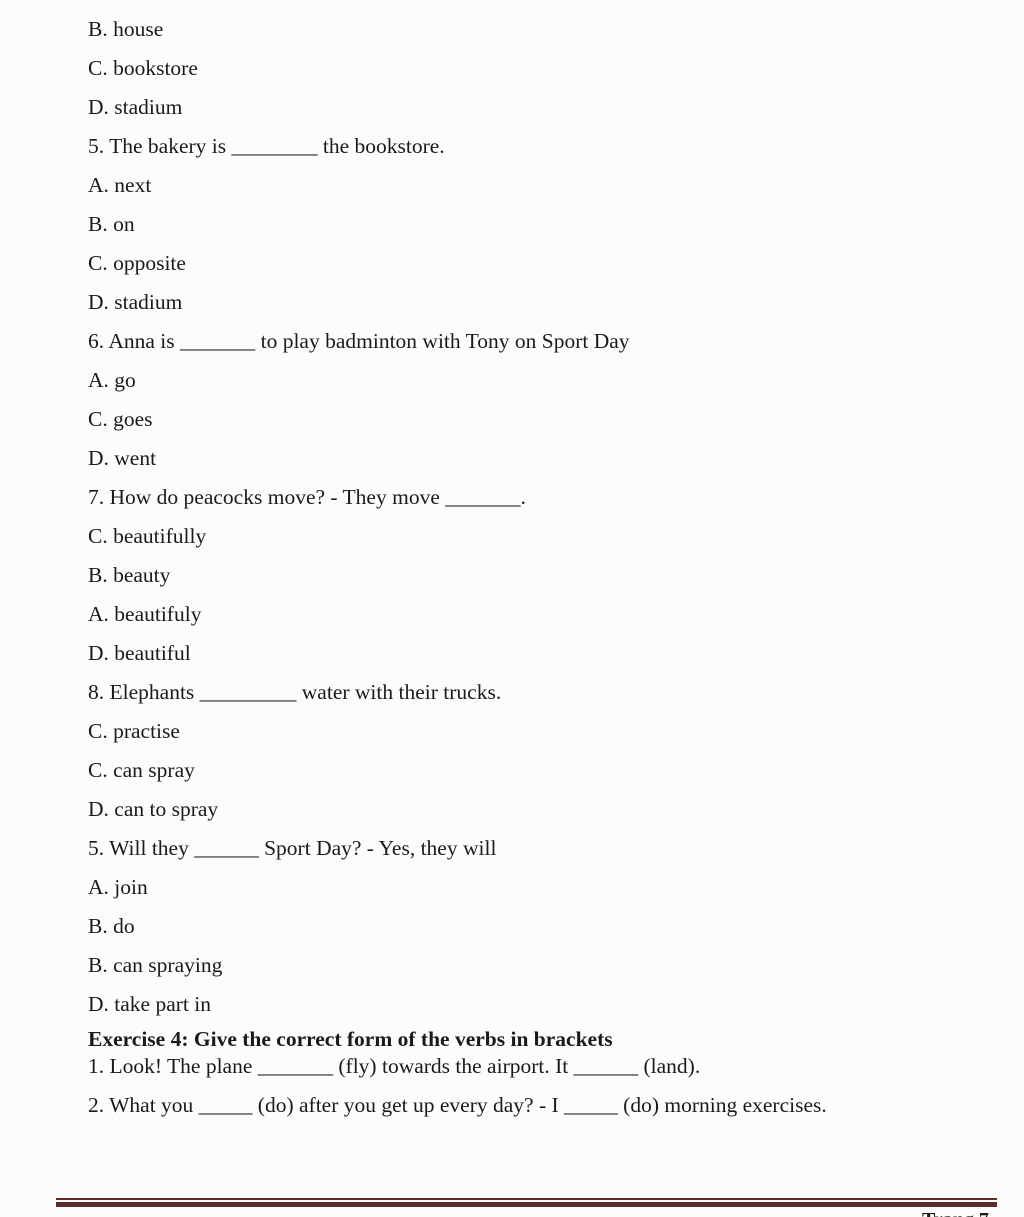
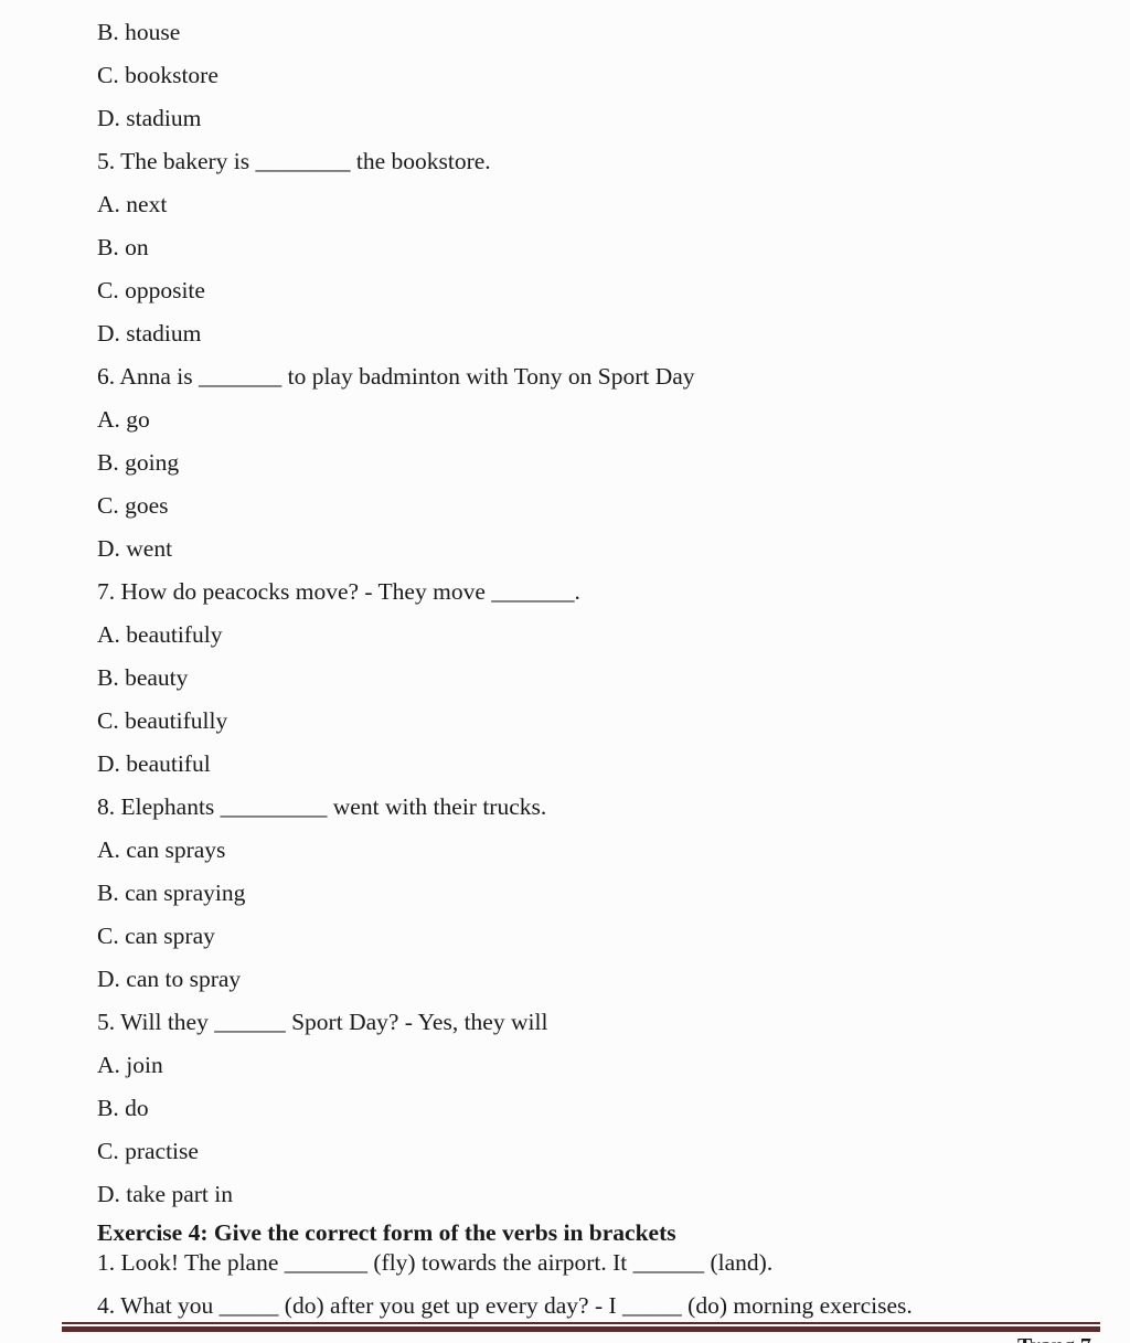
  B. house
  C. bookstore
  D. stadium
  5. The bakery is ________ the bookstore.
  A. next
  B. on
  C. opposite
  D. stadium
  6. Anna is _______ to play badminton with Tony on Sport Day
  A. go
+ B. going
  C. goes
  D. went
  7. How do peacocks move? - They move _______.
- C. beautifully
+ A. beautifuly
  B. beauty
- A. beautifuly
+ C. beautifully
  D. beautiful
- 8. Elephants _________ water with their trucks.
+ 8. Elephants _________ went with their trucks.
+ A. can sprays
- C. practise
+ B. can spraying
  C. can spray
  D. can to spray
  5. Will they ______ Sport Day? - Yes, they will
  A. join
  B. do
- B. can spraying
+ C. practise
  D. take part in
  Exercise 4: Give the correct form of the verbs in brackets
  1. Look! The plane _______ (fly) towards the airport. It ______ (land).
- 2. What you _____ (do) after you get up every day? - I _____ (do) morning exercises.
+ 4. What you _____ (do) after you get up every day? - I _____ (do) morning exercises.
